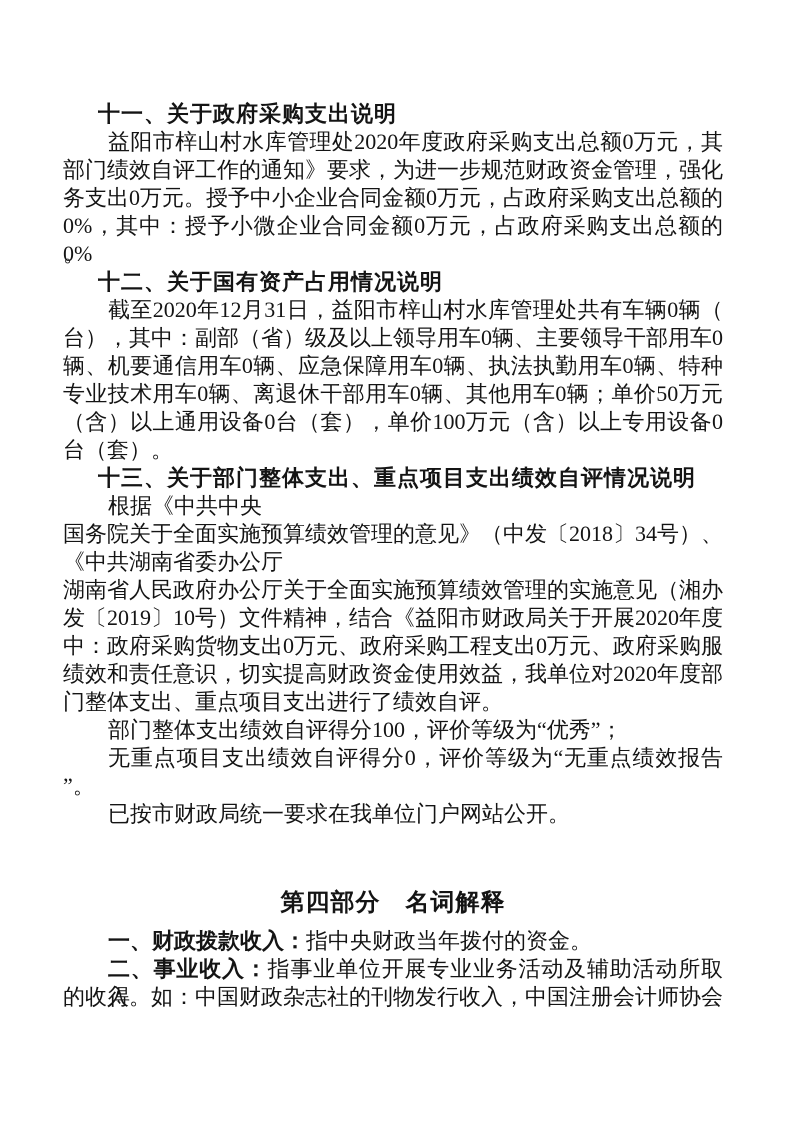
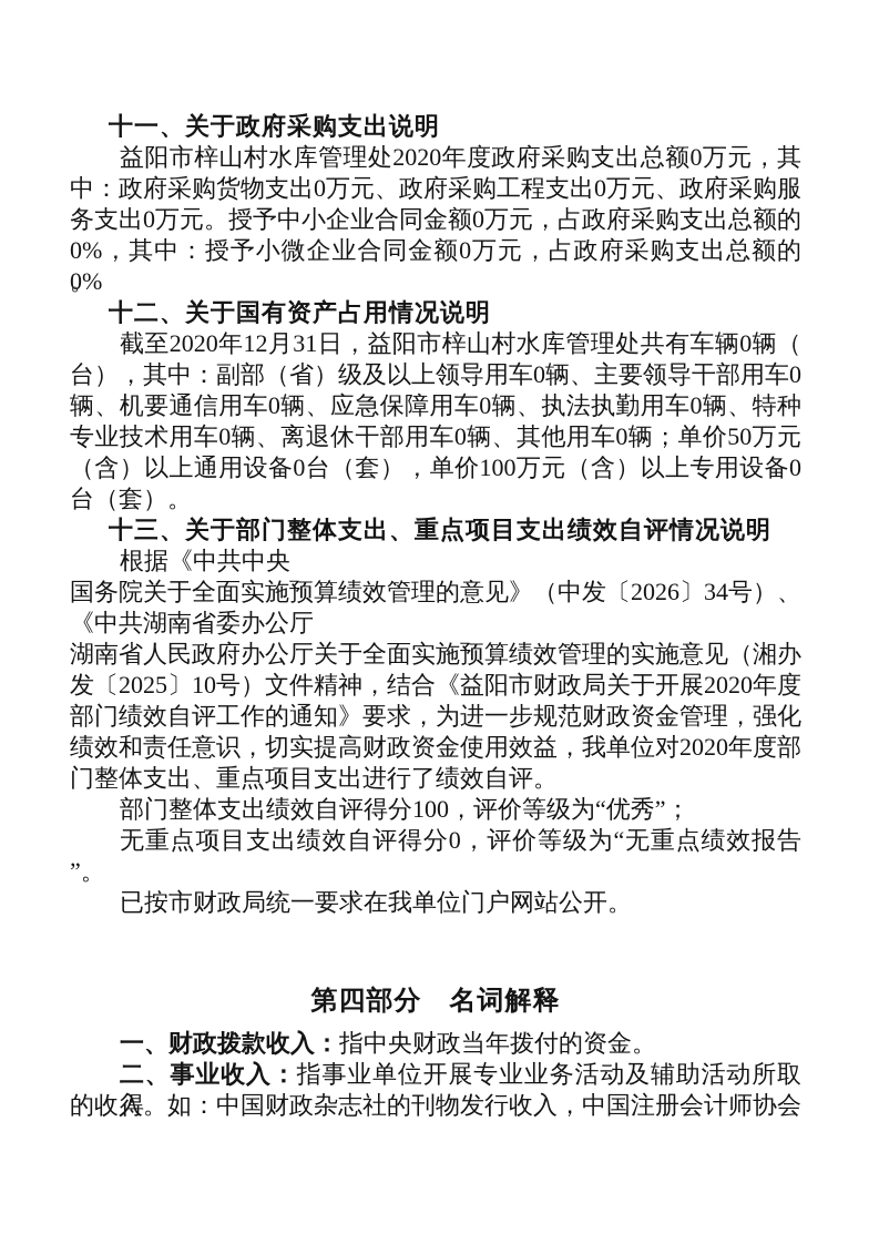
  十一、关于政府采购支出说明
  益阳市梓山村水库管理处2020年度政府采购支出总额0万元，其
- 部门绩效自评工作的通知》要求，为进一步规范财政资金管理，强化
+ 中：政府采购货物支出0万元、政府采购工程支出0万元、政府采购服
  务支出0万元。授予中小企业合同金额0万元，占政府采购支出总额的
  0%，其中：授予小微企业合同金额0万元，占政府采购支出总额的0%
  。
  十二、关于国有资产占用情况说明
  截至2020年12月31日，益阳市梓山村水库管理处共有车辆0辆（
  台），其中：副部（省）级及以上领导用车0辆、主要领导干部用车0
  辆、机要通信用车0辆、应急保障用车0辆、执法执勤用车0辆、特种
  专业技术用车0辆、离退休干部用车0辆、其他用车0辆；单价50万元
  （含）以上通用设备0台（套），单价100万元（含）以上专用设备0
  台（套）。
  十三、关于部门整体支出、重点项目支出绩效自评情况说明
  根据《中共中央
- 国务院关于全面实施预算绩效管理的意见》（中发〔2018〕34号）、
+ 国务院关于全面实施预算绩效管理的意见》（中发〔2026〕34号）、
  《中共湖南省委办公厅
  湖南省人民政府办公厅关于全面实施预算绩效管理的实施意见（湘办
- 发〔2019〕10号）文件精神，结合《益阳市财政局关于开展2020年度
+ 发〔2025〕10号）文件精神，结合《益阳市财政局关于开展2020年度
- 中：政府采购货物支出0万元、政府采购工程支出0万元、政府采购服
+ 部门绩效自评工作的通知》要求，为进一步规范财政资金管理，强化
  绩效和责任意识，切实提高财政资金使用效益，我单位对2020年度部
  门整体支出、重点项目支出进行了绩效自评。
  部门整体支出绩效自评得分100，评价等级为“优秀”；
  无重点项目支出绩效自评得分0，评价等级为“无重点绩效报告
  ”。
  已按市财政局统一要求在我单位门户网站公开。
  第四部分 名词解释
  一、财政拨款收入：指中央财政当年拨付的资金。
  二、事业收入：指事业单位开展专业业务活动及辅助活动所取得
  的收入。如：中国财政杂志社的刊物发行收入，中国注册会计师协会
